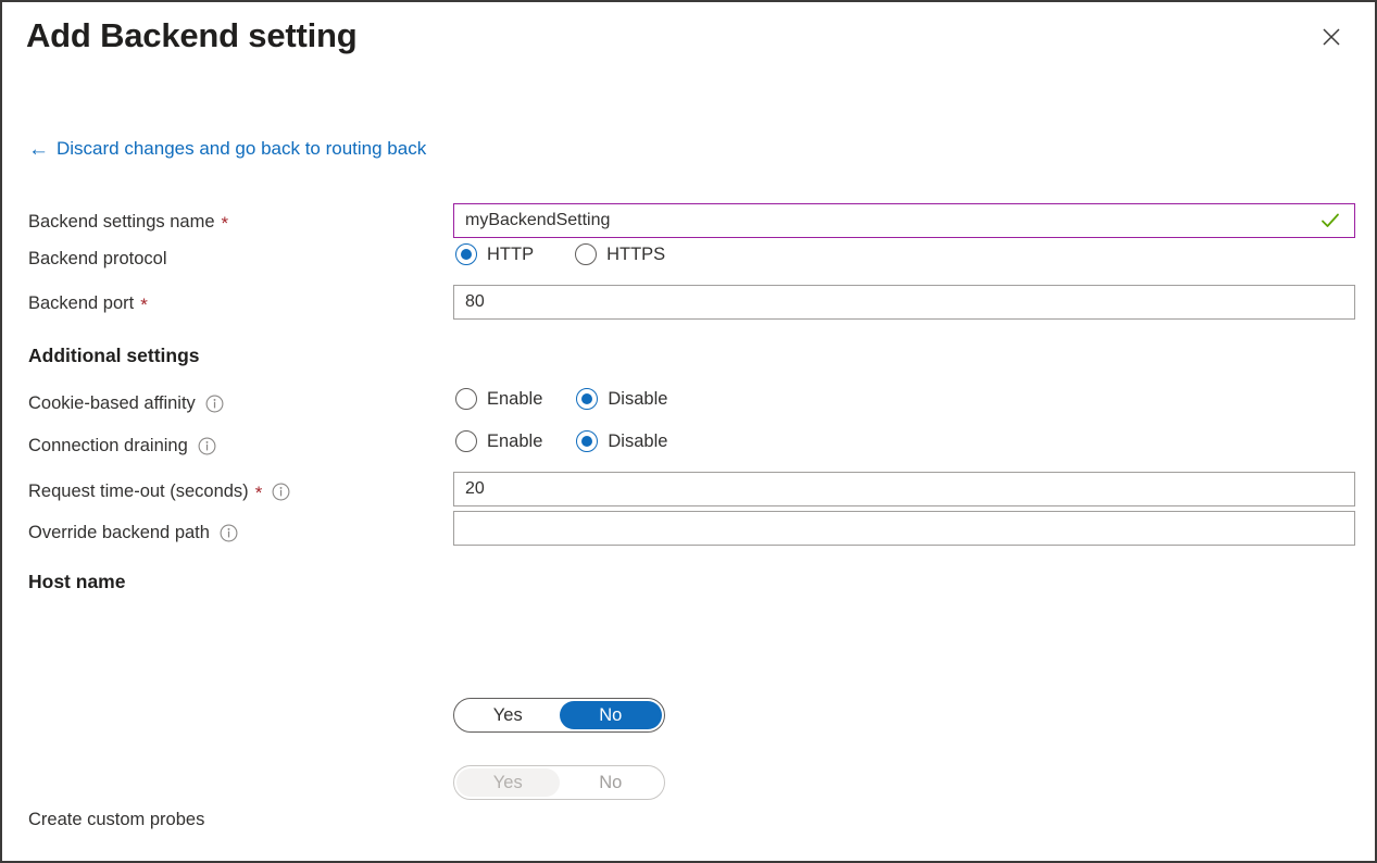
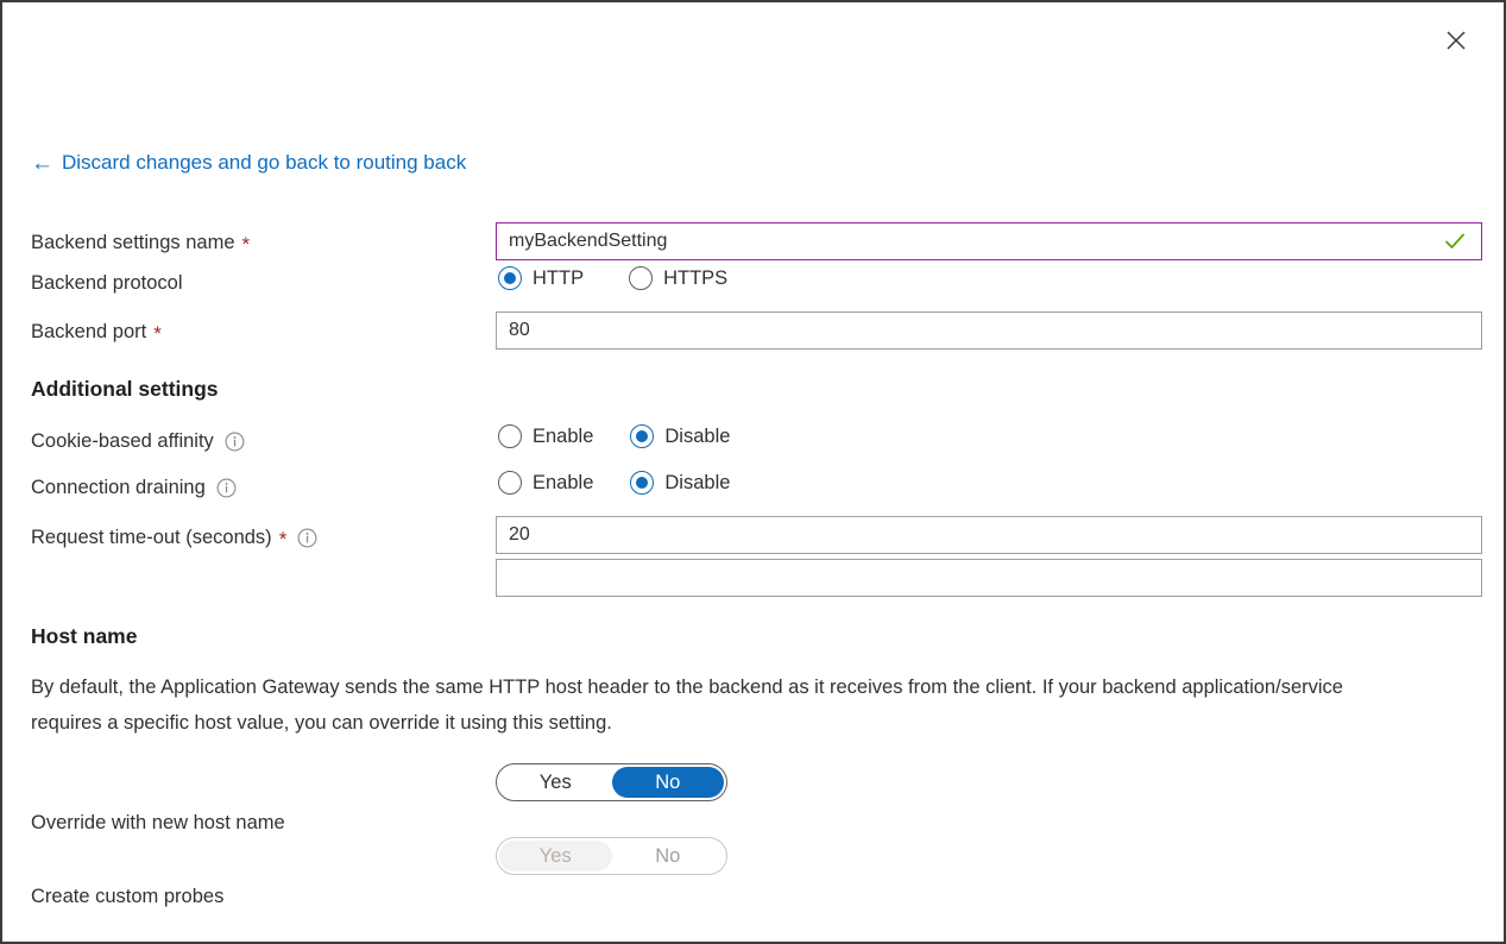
- Add Backend setting
  ←
  Discard changes and go back to routing back
  Backend settings name
  *
  myBackendSetting
  Backend protocol
  HTTP
  HTTPS
  Backend port
  *
  80
  Additional settings
  Cookie-based affinity
  Enable
  Disable
  Connection draining
  Enable
  Disable
  Request time-out (seconds)
  *
  20
- Override backend path
  Host name
+ By default, the Application Gateway sends the same HTTP host header to the backend as it receives from the client. If your backend application/service requires a specific host value, you can override it using this setting.
+ Override with new host name
  Yes
  No
  Create custom probes
  Yes
  No
